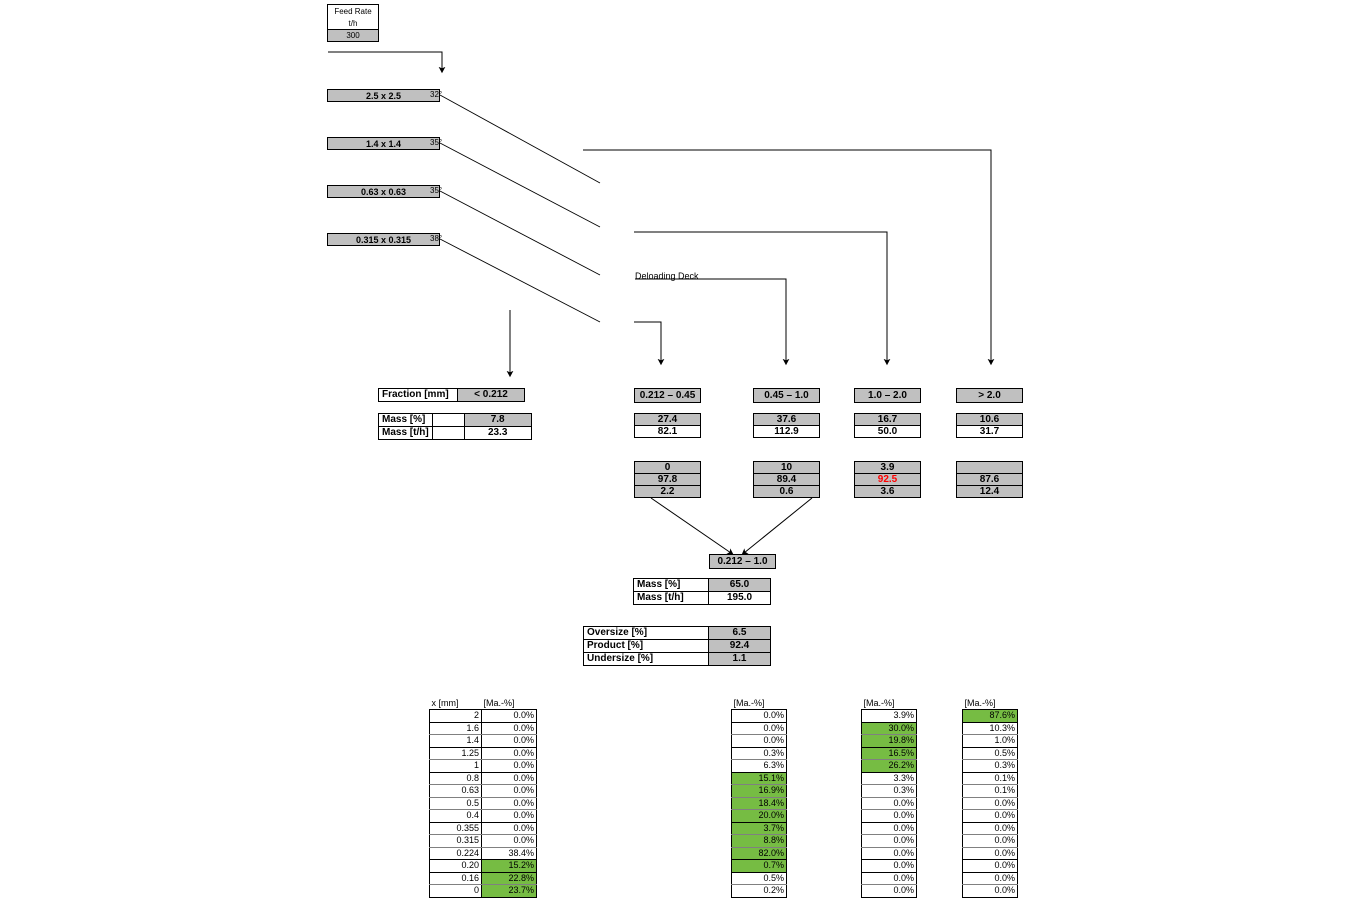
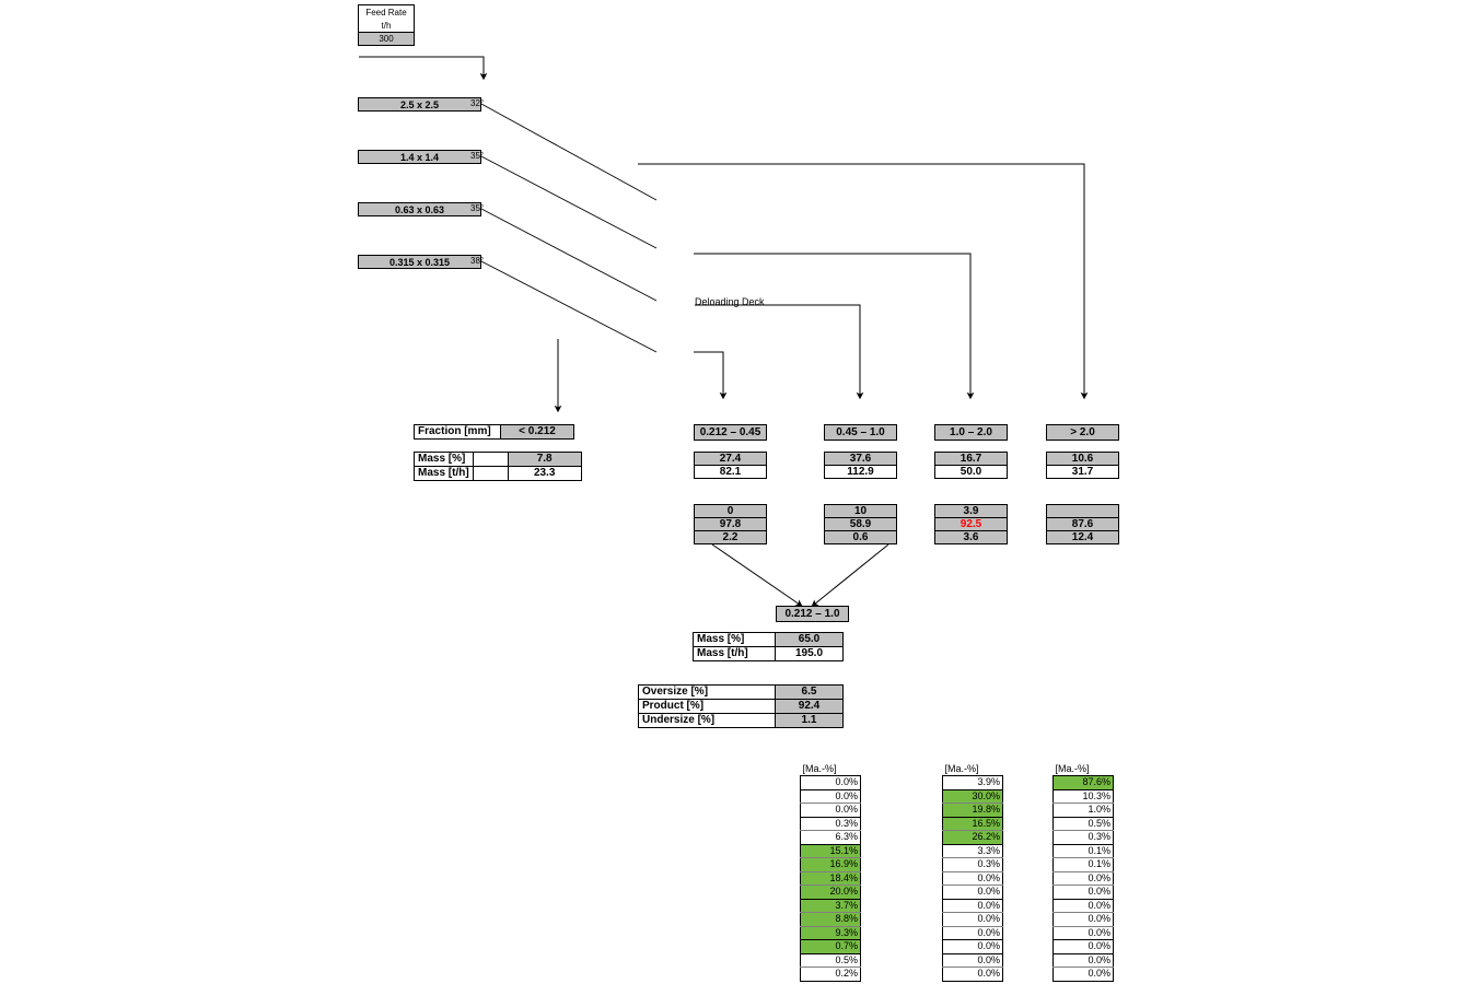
  Feed Rate
  t/h
  300
  2.5 x 2.5
  32°
  1.4 x 1.4
  35°
  0.63 x 0.63
  35°
  0.315 x 0.315
  38°
  Deloading Deck
  Fraction [mm]	< 0.212
  Mass [%]		7.8
  Mass [t/h]		23.3
  0.212 – 0.45
  27.4
  82.1
  0
  97.8
  2.2
  0.45 – 1.0
  37.6
  112.9
  10
- 89.4
+ 58.9
  0.6
  1.0 – 2.0
  16.7
  50.0
  3.9
  92.5
  3.6
  > 2.0
  10.6
  31.7
  87.6
  12.4
  0.212 – 1.0
  Mass [%]	65.0
  Mass [t/h]	195.0
  Oversize [%]	6.5
  Product [%]	92.4
  Undersize [%]	1.1
- x [mm]	[Ma.-%]
- 2	0.0%
- 1.6	0.0%
- 1.4	0.0%
- 1.25	0.0%
- 1	0.0%
- 0.8	0.0%
- 0.63	0.0%
- 0.5	0.0%
- 0.4	0.0%
- 0.355	0.0%
- 0.315	0.0%
- 0.224	38.4%
- 0.20	15.2%
- 0.16	22.8%
- 0	23.7%
  [Ma.-%]
  0.0%
  0.0%
  0.0%
  0.3%
  6.3%
  15.1%
  16.9%
  18.4%
  20.0%
  3.7%
  8.8%
- 82.0%
+ 9.3%
  0.7%
  0.5%
  0.2%
  [Ma.-%]
  3.9%
  30.0%
  19.8%
  16.5%
  26.2%
  3.3%
  0.3%
  0.0%
  0.0%
  0.0%
  0.0%
  0.0%
  0.0%
  0.0%
  0.0%
  [Ma.-%]
  87.6%
  10.3%
  1.0%
  0.5%
  0.3%
  0.1%
  0.1%
  0.0%
  0.0%
  0.0%
  0.0%
  0.0%
  0.0%
  0.0%
  0.0%
